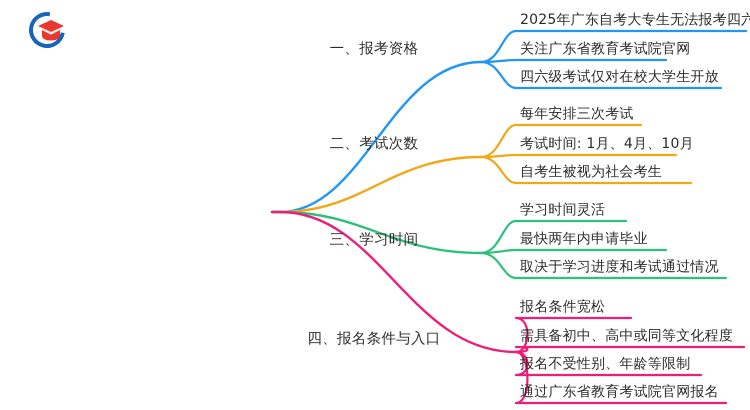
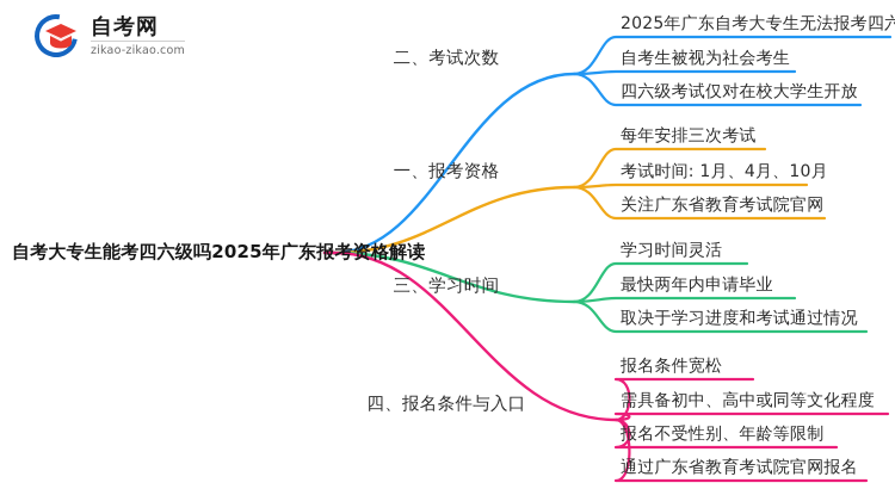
+ 自考网
+ zikao-zikao.com
+ 自考大专生能考四六级吗2025年广东报考资格解读
  2025年广东自考大专生无法报考四六
- 关注广东省教育考试院官网
+ 自考生被视为社会考生
  四六级考试仅对在校大学生开放
- 一、报考资格
+ 二、考试次数
  每年安排三次考试
  考试时间: 1月、4月、10月
- 自考生被视为社会考生
+ 关注广东省教育考试院官网
- 二、考试次数
+ 一、报考资格
  学习时间灵活
  最快两年内申请毕业
  取决于学习进度和考试通过情况
  三、学习时间
  报名条件宽松
  需具备初中、高中或同等文化程度
  报名不受性别、年龄等限制
  通过广东省教育考试院官网报名
  四、报名条件与入口
